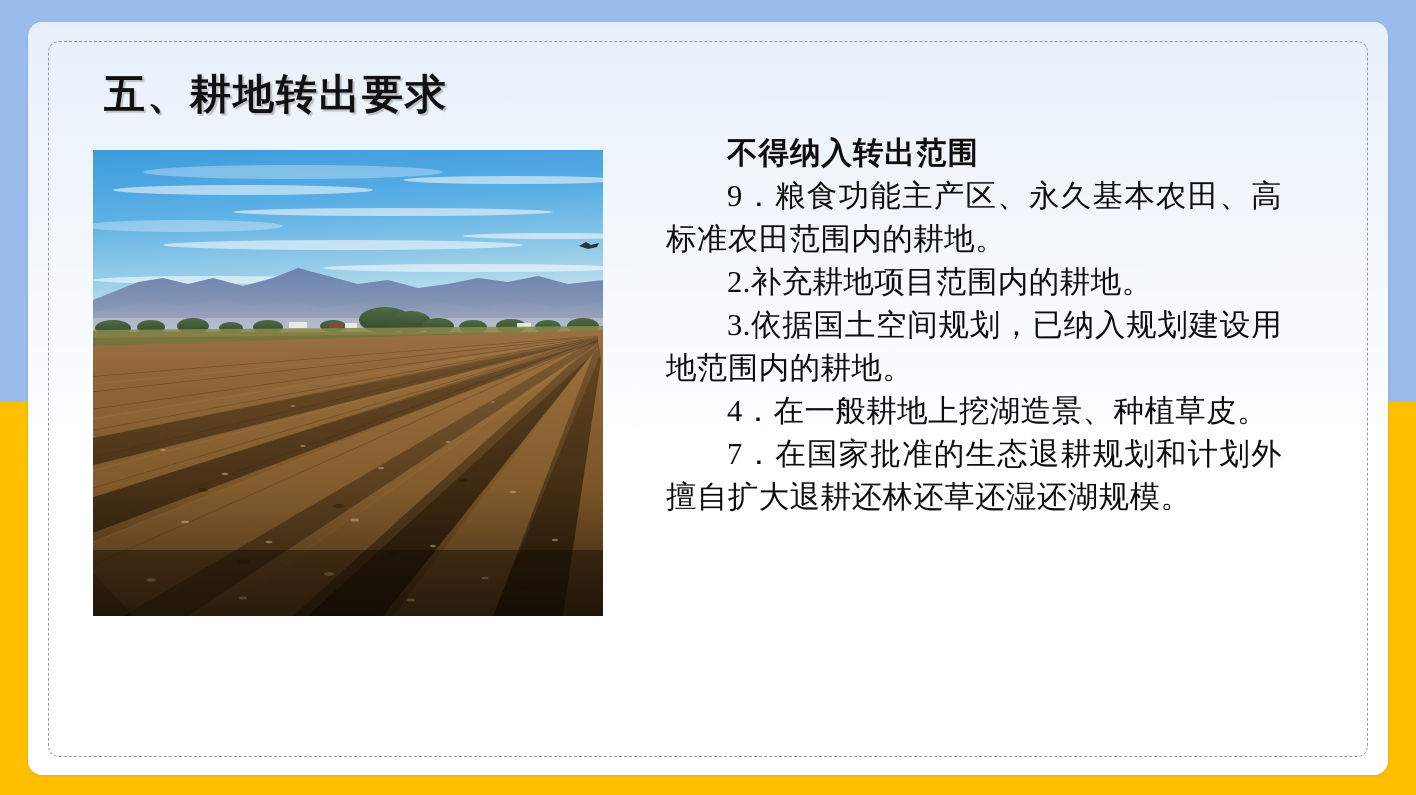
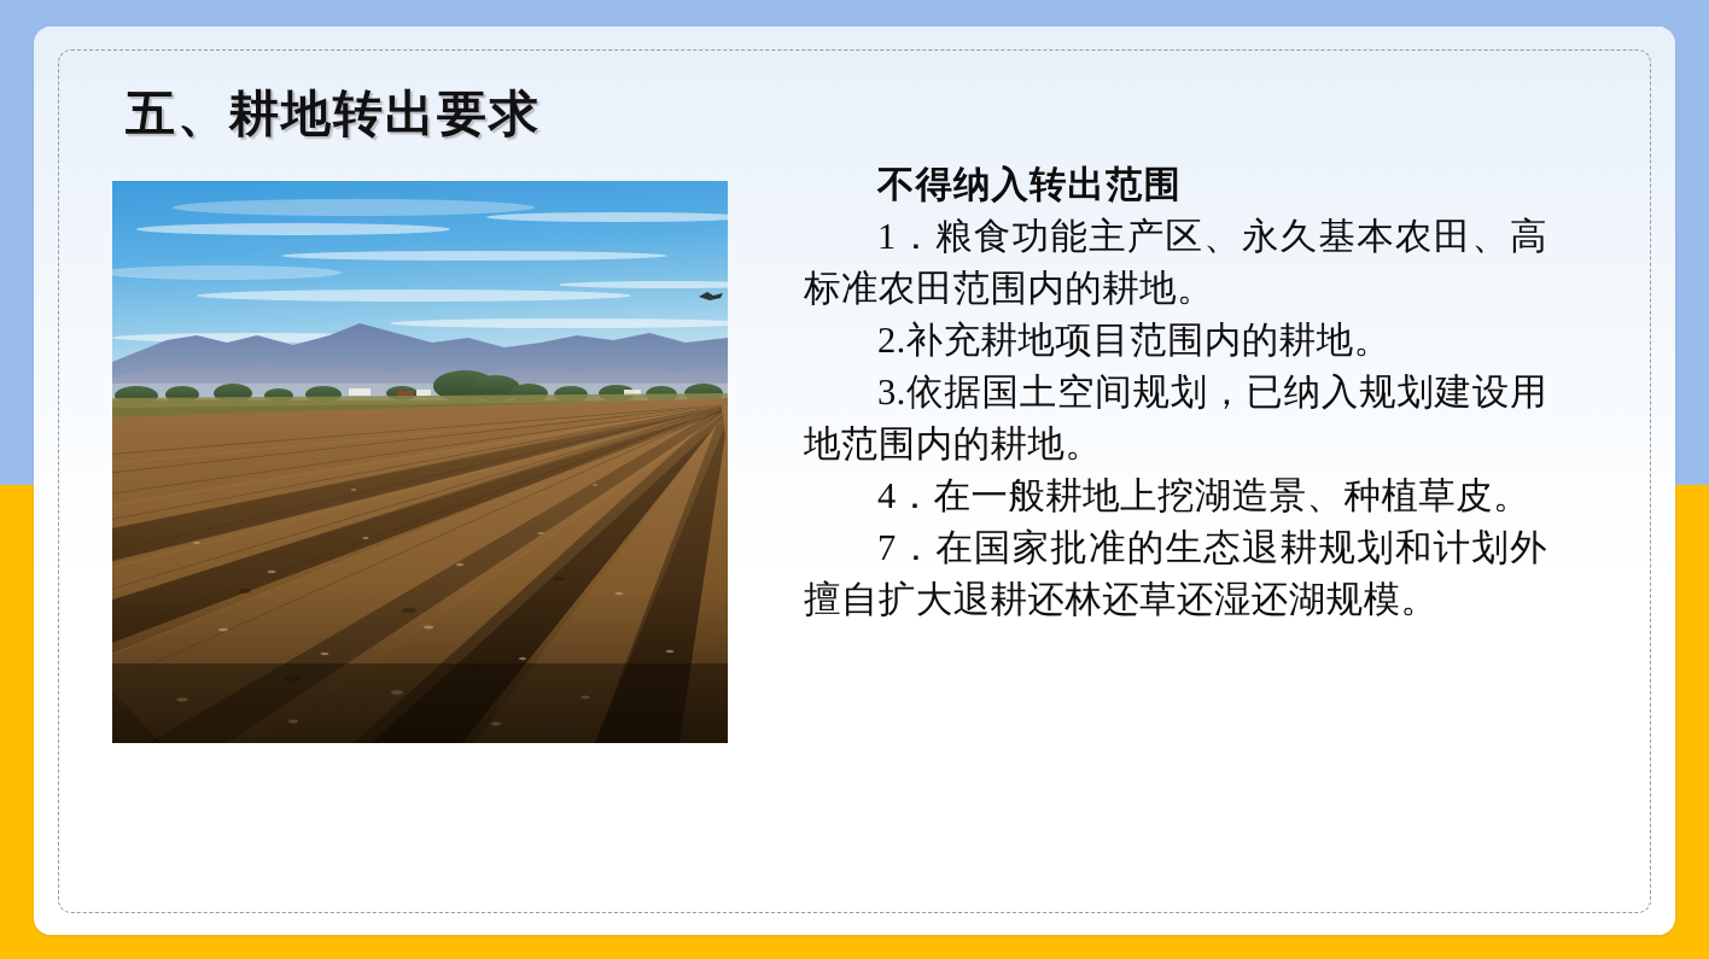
  五、耕地转出要求
  不得纳入转出范围
- 9．粮食功能主产区、永久基本农田、高标准农田范围内的耕地。
+ 1．粮食功能主产区、永久基本农田、高标准农田范围内的耕地。
  2.补充耕地项目范围内的耕地。
  3.依据国土空间规划，已纳入规划建设用地范围内的耕地。
  4．在一般耕地上挖湖造景、种植草皮。
  7．在国家批准的生态退耕规划和计划外擅自扩大退耕还林还草还湿还湖规模。
